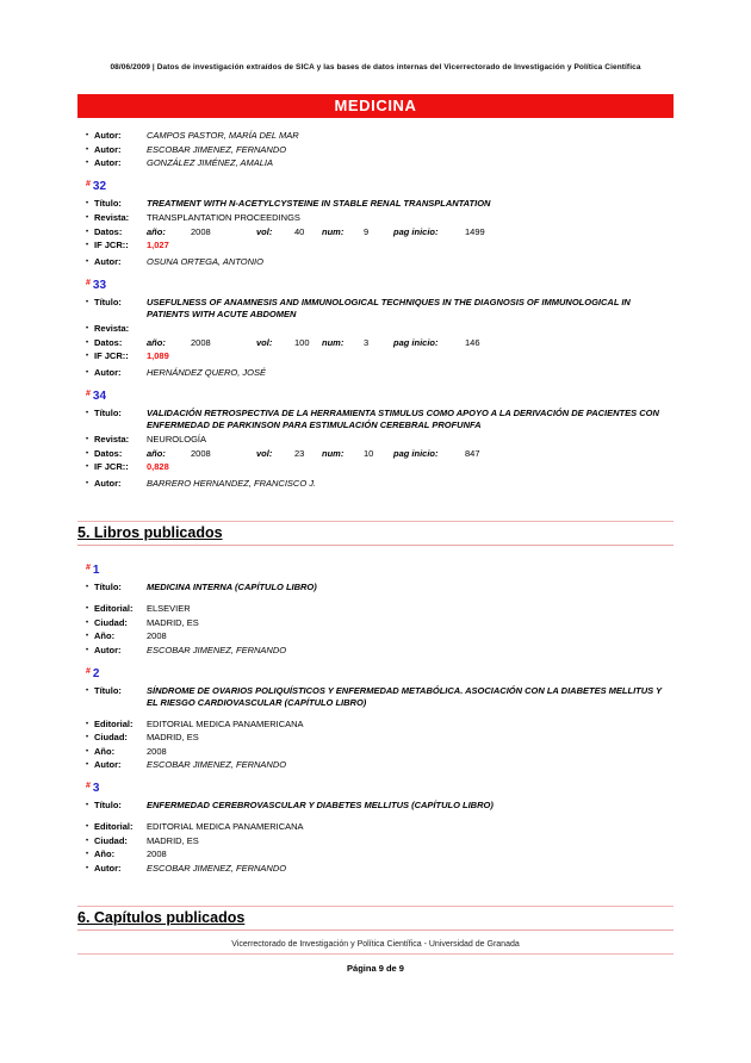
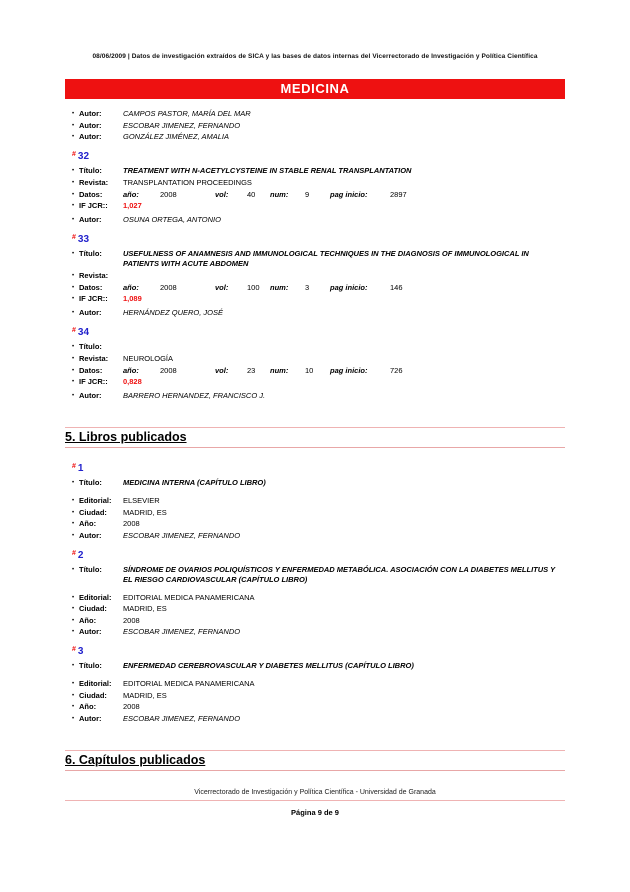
  MEDICINA
  Autor:
  CAMPOS PASTOR, MARÍA DEL MAR
  Autor:
  ESCOBAR JIMENEZ, FERNANDO
  Autor:
  GONZÁLEZ JIMÉNEZ, AMALIA
  Título:
  TREATMENT WITH N-ACETYLCYSTEINE IN STABLE RENAL TRANSPLANTATION
  Revista:
  TRANSPLANTATION PROCEEDINGS
  Datos:
  año:
  2008
  vol:
  40
  num:
  9
  pag inicio:
- 1499
+ 2897
  IF JCR::
  1,027
  Autor:
  OSUNA ORTEGA, ANTONIO
  Título:
  USEFULNESS OF ANAMNESIS AND IMMUNOLOGICAL TECHNIQUES IN THE DIAGNOSIS OF IMMUNOLOGICAL IN PATIENTS WITH ACUTE ABDOMEN
  Revista:
  Datos:
  año:
  2008
  vol:
  100
  num:
  3
  pag inicio:
  146
  IF JCR::
  1,089
  Autor:
  HERNÁNDEZ QUERO, JOSÉ
  Título:
- VALIDACIÓN RETROSPECTIVA DE LA HERRAMIENTA STIMULUS COMO APOYO A LA DERIVACIÓN DE PACIENTES CON ENFERMEDAD DE PARKINSON PARA ESTIMULACIÓN CEREBRAL PROFUNFA
  Revista:
  NEUROLOGÍA
  Datos:
  año:
  2008
  vol:
  23
  num:
  10
  pag inicio:
- 847
+ 726
  IF JCR::
  0,828
  Autor:
  BARRERO HERNANDEZ, FRANCISCO J.
  5. Libros publicados
  Título:
  MEDICINA INTERNA (CAPÍTULO LIBRO)
  Editorial:
  ELSEVIER
  Ciudad:
  MADRID, ES
  Año:
  2008
  Autor:
  ESCOBAR JIMENEZ, FERNANDO
  Título:
  SÍNDROME DE OVARIOS POLIQUÍSTICOS Y ENFERMEDAD METABÓLICA. ASOCIACIÓN CON LA DIABETES MELLITUS Y EL RIESGO CARDIOVASCULAR (CAPÍTULO LIBRO)
  Editorial:
  EDITORIAL MEDICA PANAMERICANA
  Ciudad:
  MADRID, ES
  Año:
  2008
  Autor:
  ESCOBAR JIMENEZ, FERNANDO
  Título:
  ENFERMEDAD CEREBROVASCULAR Y DIABETES MELLITUS (CAPÍTULO LIBRO)
  Editorial:
  EDITORIAL MEDICA PANAMERICANA
  Ciudad:
  MADRID, ES
  Año:
  2008
  Autor:
  ESCOBAR JIMENEZ, FERNANDO
  6. Capítulos publicados
  Página 9 de 9
